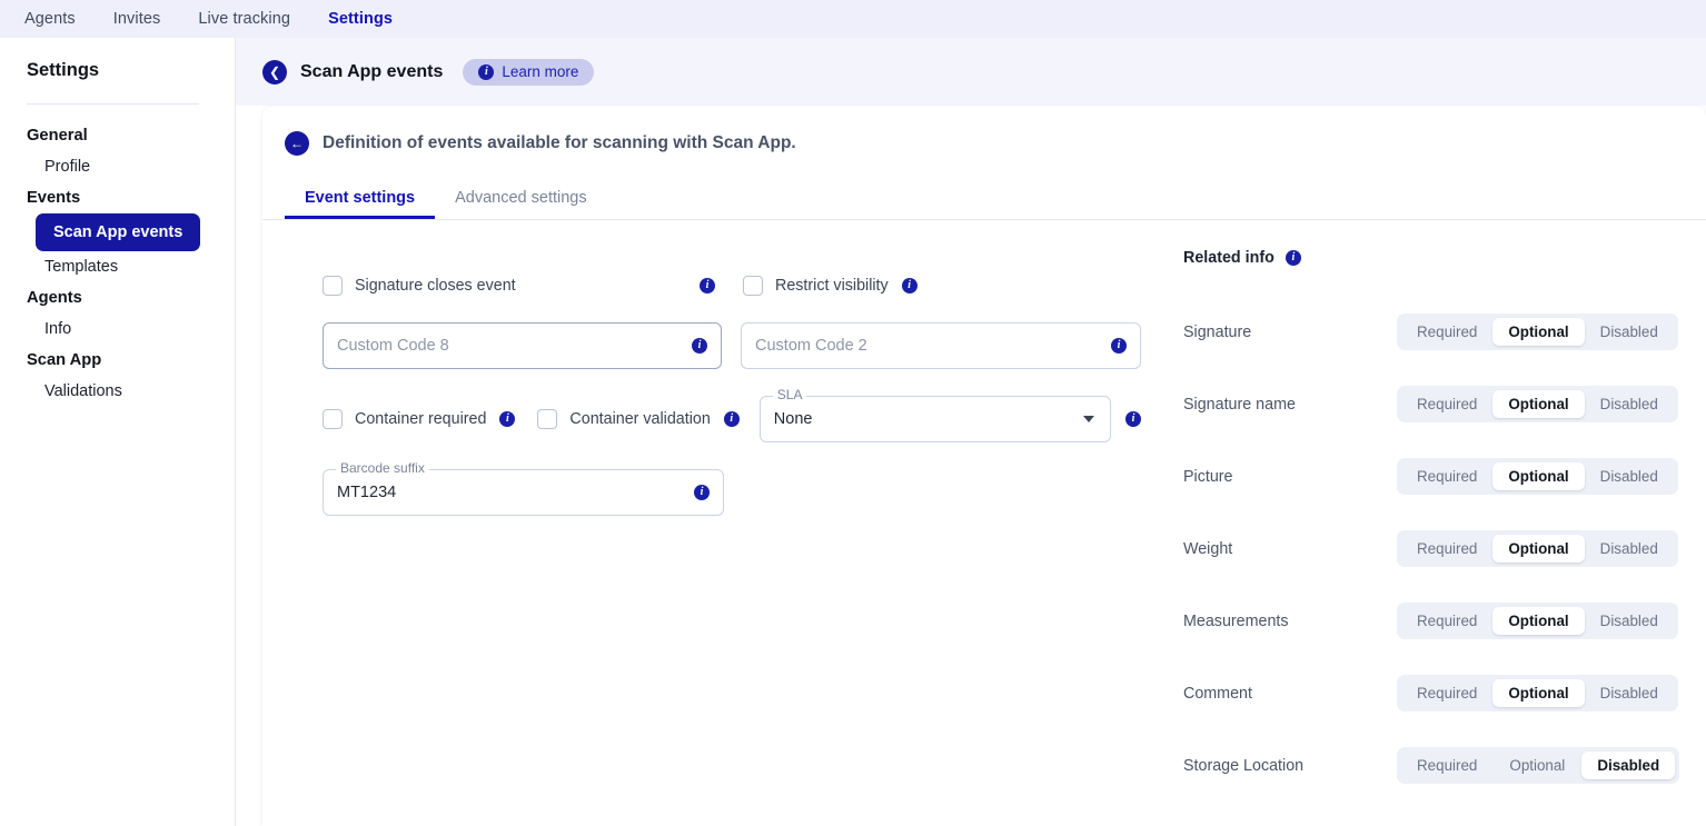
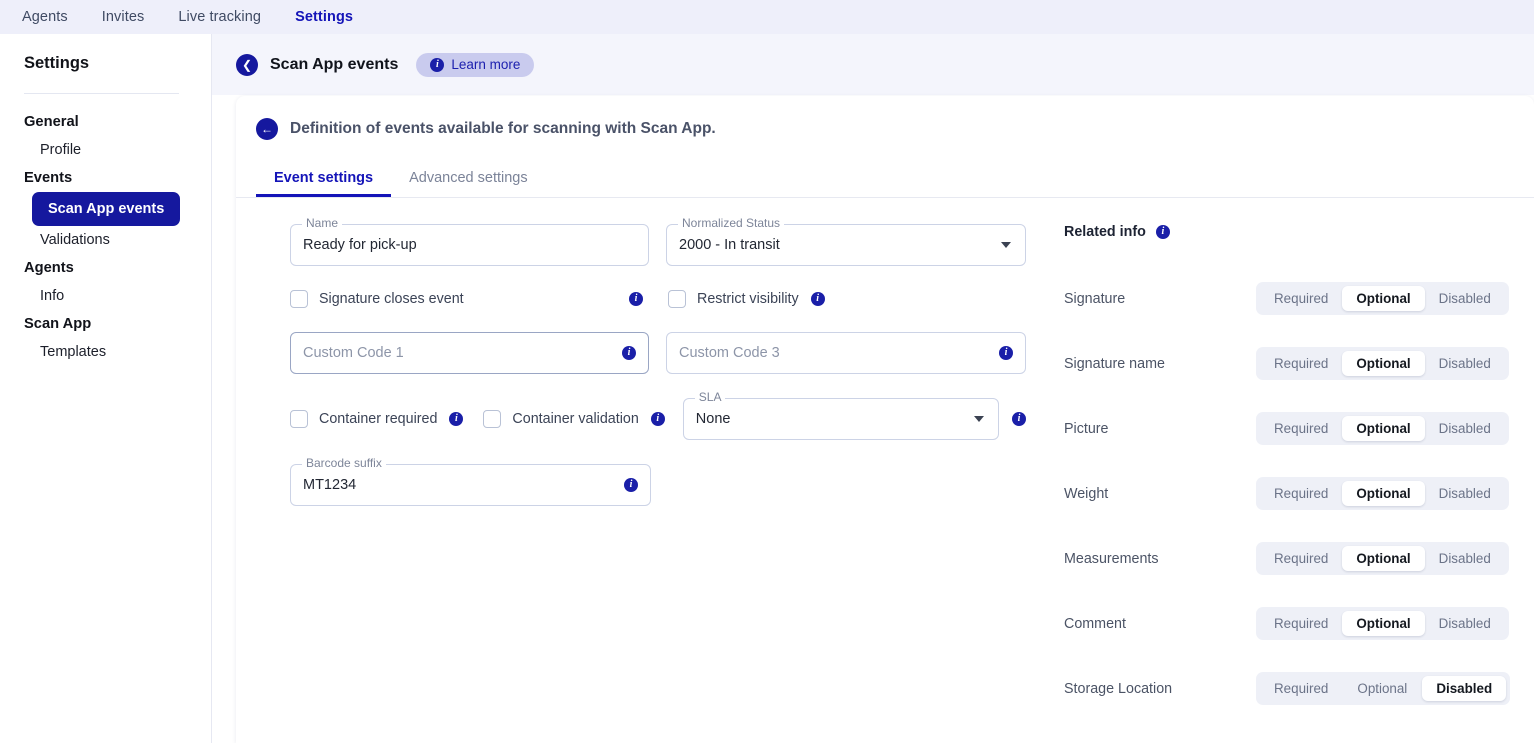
  Agents
  Invites
  Live tracking
  Settings
  Settings
  General
  Profile
  Events
  Scan App events
- Templates
+ Validations
  Agents
  Info
  Scan App
- Validations
+ Templates
  ❮
  Scan App events
  i
  Learn more
  ←
  Definition of events available for scanning with Scan App.
  Event settings
  Advanced settings
+ Name
+ Ready for pick-up
+ Normalized Status
+ 2000 - In transit
  Signature closes event
  i
  Restrict visibility
  i
- Custom Code 8
+ Custom Code 1
  i
- Custom Code 2
+ Custom Code 3
  i
  Container required
  i
  Container validation
  i
  SLA
  None
  i
  Barcode suffix
  MT1234
  i
  Related info
  i
  Signature
  Required
  Optional
  Disabled
  Signature name
  Required
  Optional
  Disabled
  Picture
  Required
  Optional
  Disabled
  Weight
  Required
  Optional
  Disabled
  Measurements
  Required
  Optional
  Disabled
  Comment
  Required
  Optional
  Disabled
  Storage Location
  Required
  Optional
  Disabled
